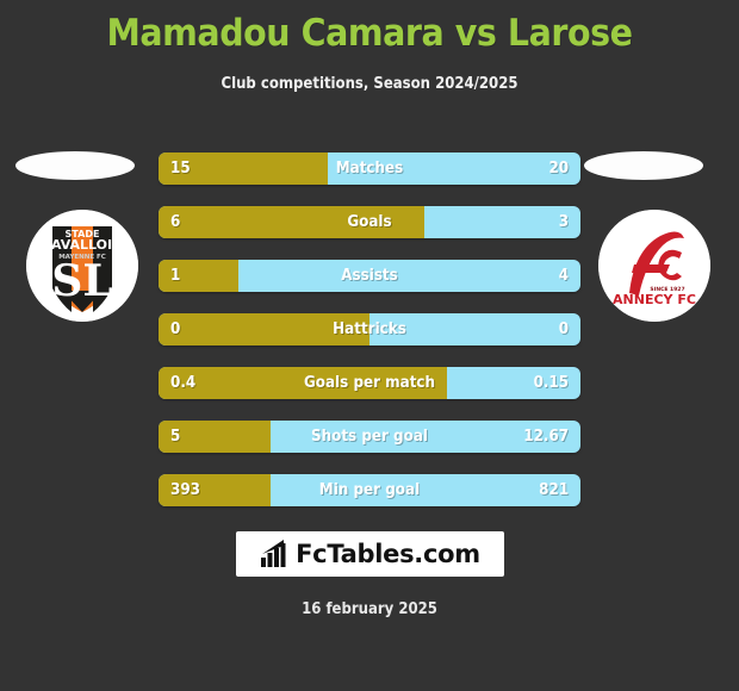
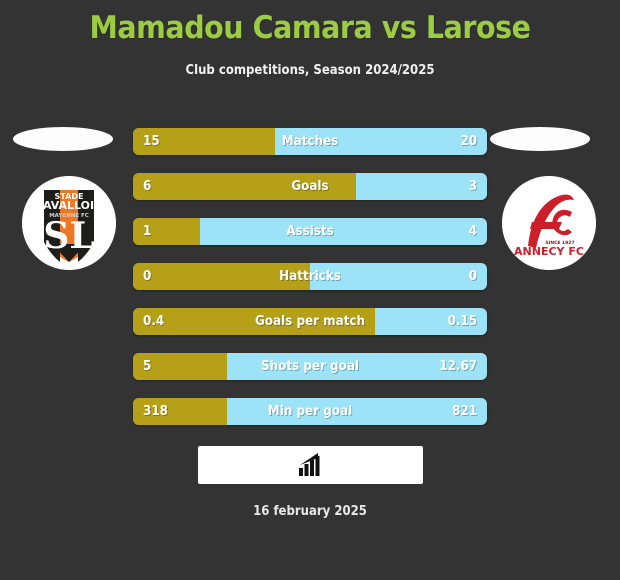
  Mamadou Camara vs Larose
  Club competitions, Season 2024/2025
  STADE
  LAVALLOIS
  SL
  ANNECY FC
  15
  Matches
  20
  6
  Goals
  3
  1
  Assists
  4
  0
  Hattricks
  0
  0.4
  Goals per match
  0.15
  5
  Shots per goal
  12.67
- 393
+ 318
  Min per goal
  821
- FcTables.com
  16 february 2025
